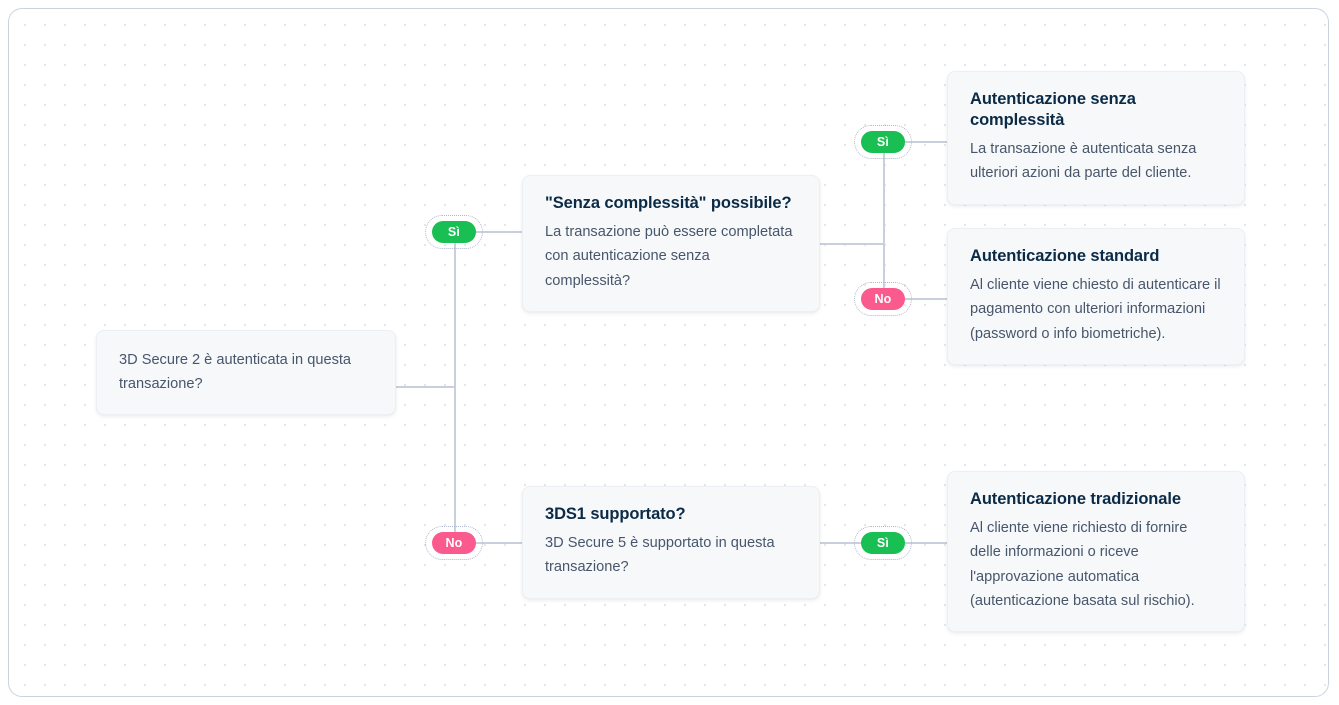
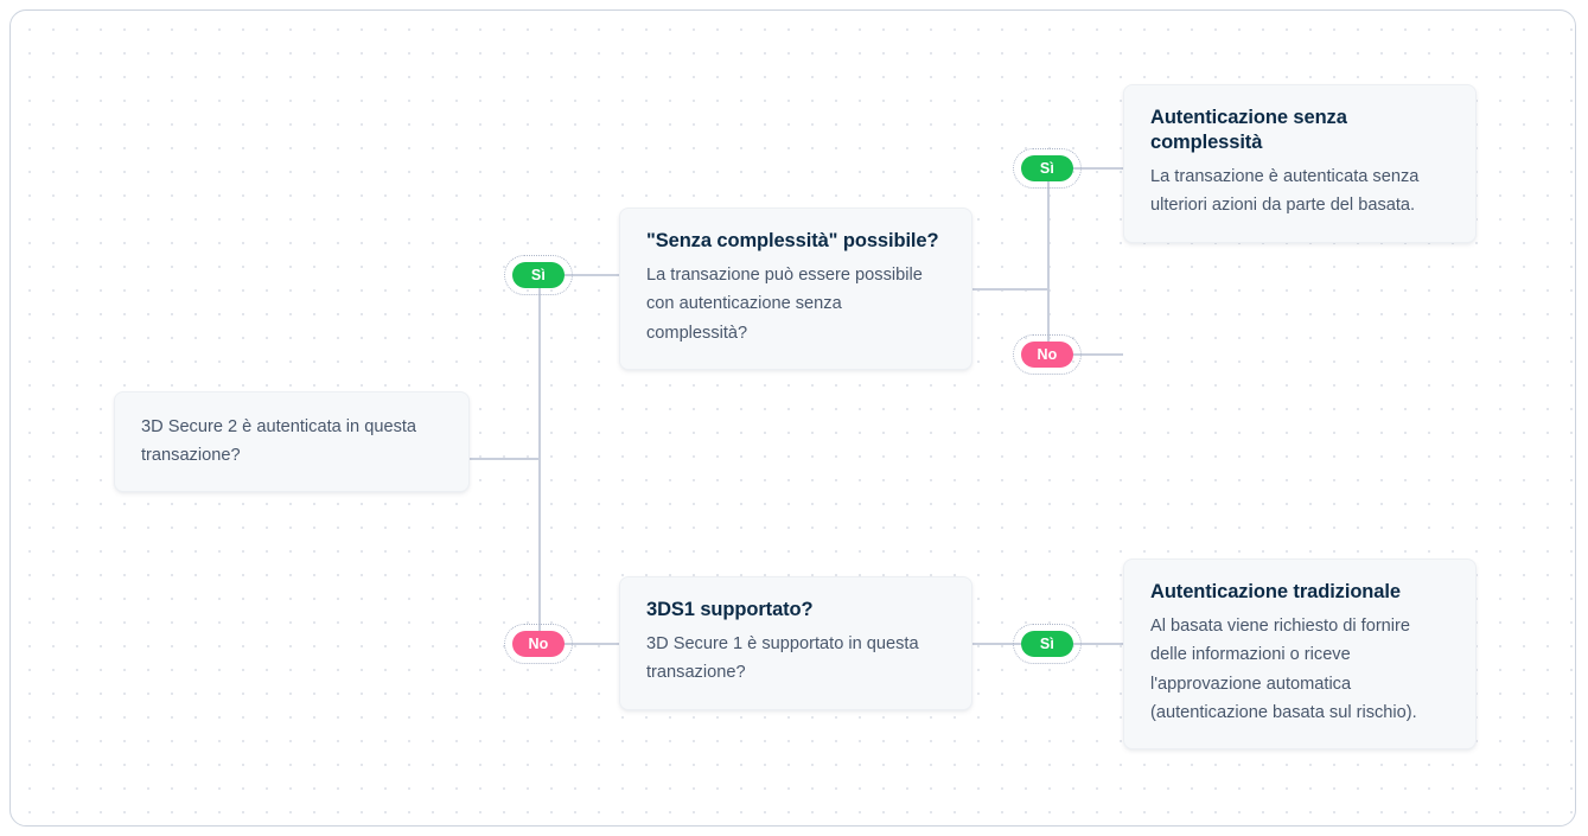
  3D Secure 2 è autenticata in questa transazione?
  "Senza complessità" possibile?
- La transazione può essere completata con autenticazione senza complessità?
+ La transazione può essere possibile con autenticazione senza complessità?
  Autenticazione senza complessità
- La transazione è autenticata senza ulteriori azioni da parte del cliente.
+ La transazione è autenticata senza ulteriori azioni da parte del basata.
- Autenticazione standard
- Al cliente viene chiesto di autenticare il pagamento con ulteriori informazioni (password o info biometriche).
  3DS1 supportato?
- 3D Secure 5 è supportato in questa transazione?
+ 3D Secure 1 è supportato in questa transazione?
  Autenticazione tradizionale
- Al cliente viene richiesto di fornire delle informazioni o riceve l'approvazione automatica (autenticazione basata sul rischio).
+ Al basata viene richiesto di fornire delle informazioni o riceve l'approvazione automatica (autenticazione basata sul rischio).
  Sì
  No
  Sì
  No
  Sì
